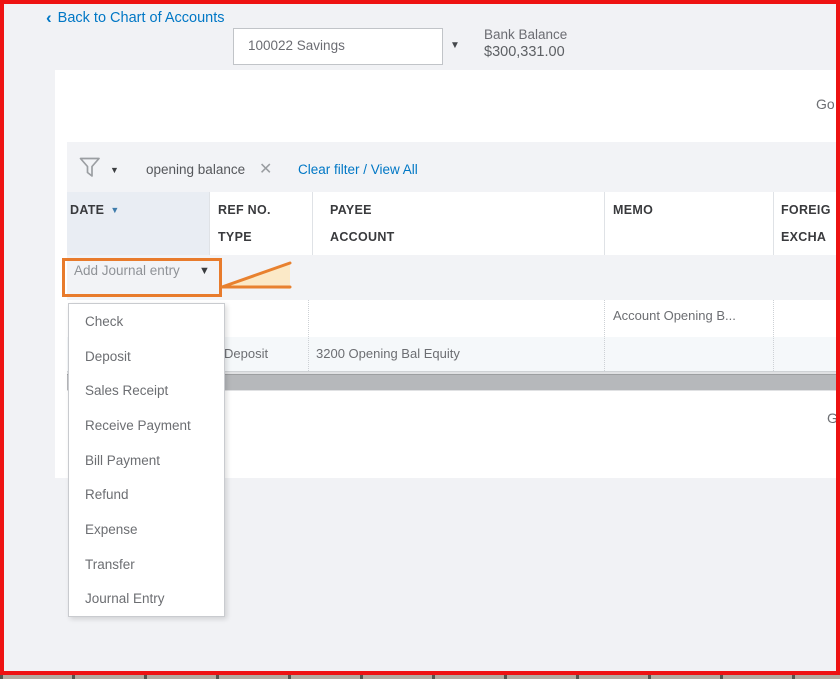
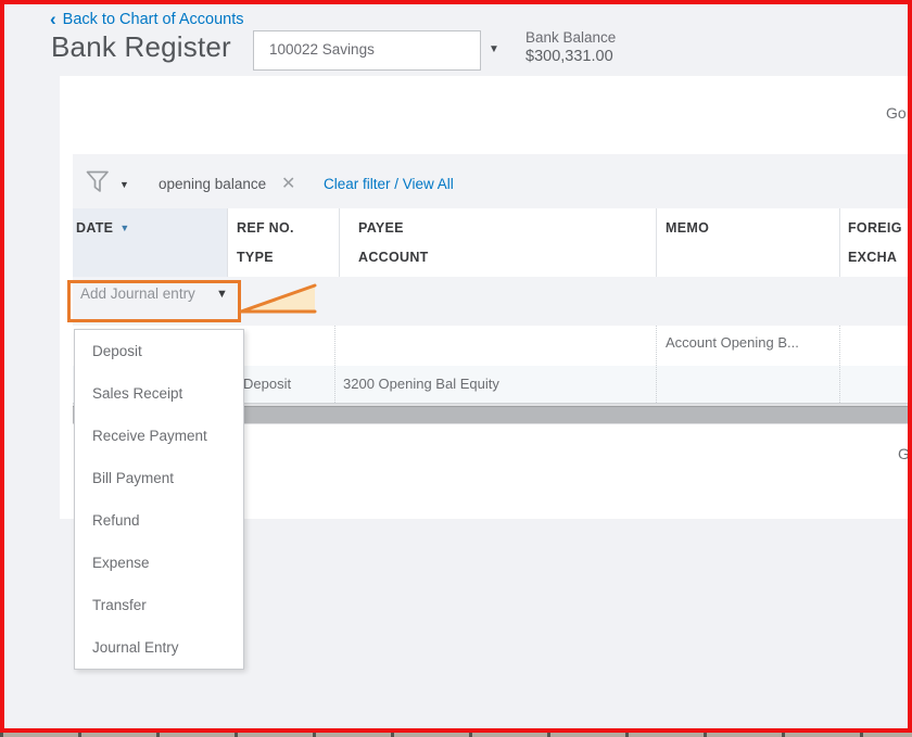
  ‹ Back to Chart of Accounts
+ Bank Register
  100022 Savings
  ▼
  Bank Balance
  $300,331.00
  Go
  ▼
  opening balance
  ✕
  Clear filter / View All
  DATE ▼
  REF NO.
  TYPE
  PAYEE
  ACCOUNT
  MEMO
  FOREIG
  EXCHA
  Add Journal entry
  ▼
  Account Opening B...
  Deposit
  3200 Opening Bal Equity
  G
- Check
  Deposit
  Sales Receipt
  Receive Payment
  Bill Payment
  Refund
  Expense
  Transfer
  Journal Entry
